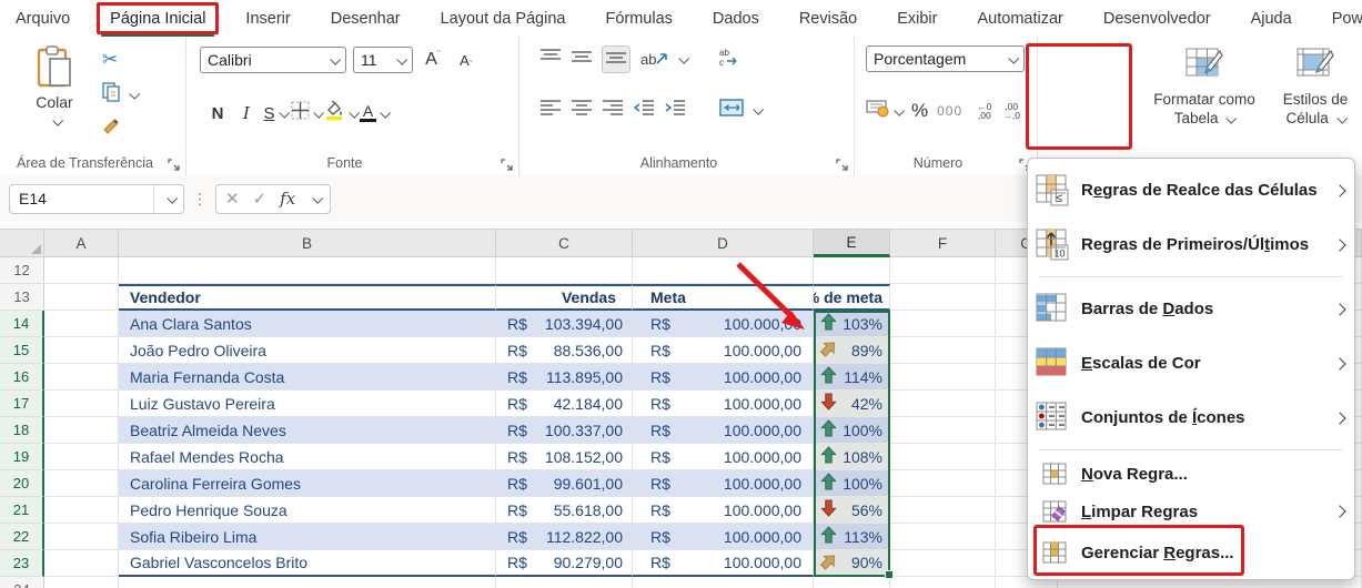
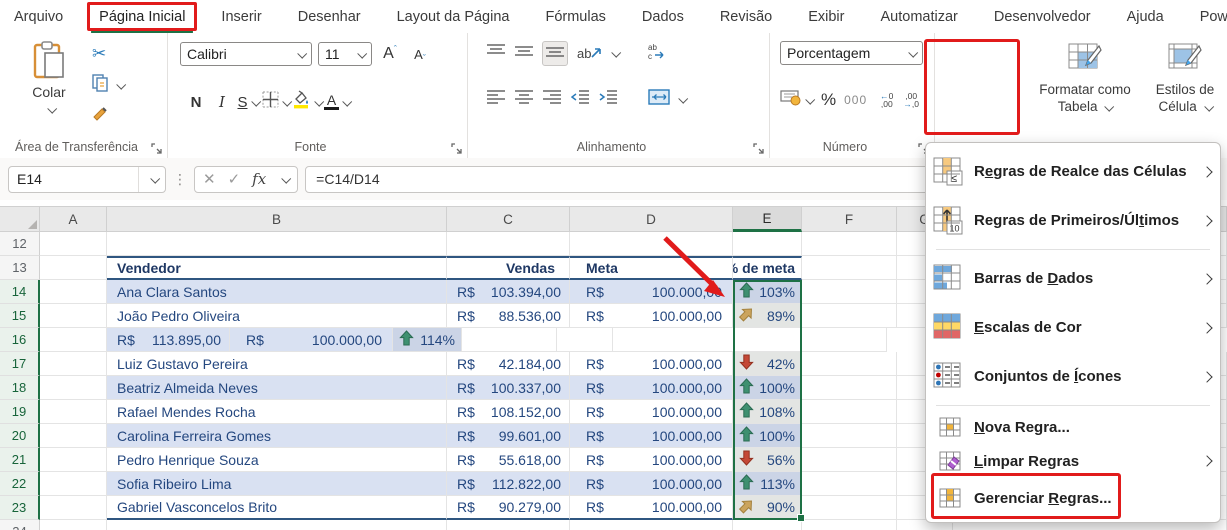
  Arquivo
  Página Inicial
  Inserir
  Desenhar
  Layout da Página
  Fórmulas
  Dados
  Revisão
  Exibir
  Automatizar
  Desenvolvedor
  Ajuda
  Colar
  ✂
  Área de Transferência
  Calibri
  11
  A
  ˆ
  A
  ˇ
  N
  I
  S
  A
  Fonte
  ab
  ab
  c
  Alinhamento
  Porcentagem
  %
  000
  ←0
  ,00
  ,00
  →,0
  Número
  Formatar como
  Tabela
  Estilos de
  Célula
  E14
  ⋮
  ✕
  ✓
  fx
+ =C14/D14
  A
  B
  C
  D
  E
  F
  12
  13
  Vendedor
  Vendas
  Meta
  de meta
  14
  Ana Clara Santos
  R$
  103.394,00
  R$
  100.000,
  103%
  15
  João Pedro Oliveira
  R$
  88.536,00
  R$
  100.000,00
  89%
  16
- Maria Fernanda Costa
  R$
  113.895,00
  R$
  100.000,00
  114%
  17
  Luiz Gustavo Pereira
  R$
  42.184,00
  R$
  100.000,00
  42%
  18
  Beatriz Almeida Neves
  R$
  100.337,00
  R$
  100.000,00
  100%
  19
  Rafael Mendes Rocha
  R$
  108.152,00
  R$
  100.000,00
  108%
  20
  Carolina Ferreira Gomes
  R$
  99.601,00
  R$
  100.000,00
  100%
  21
  Pedro Henrique Souza
  R$
  55.618,00
  R$
  100.000,00
  56%
  22
  Sofia Ribeiro Lima
  R$
  112.822,00
  R$
  100.000,00
  113%
  23
  Gabriel Vasconcelos Brito
  R$
  90.279,00
  R$
  100.000,00
  90%
  ≤
  Regras de Realce das Células
  10
  Regras de Primeiros/Últimos
  Barras de Dados
  Escalas de Cor
  Conjuntos de Ícones
  Nova Regra...
  Limpar Regras
  Gerenciar Regras...
